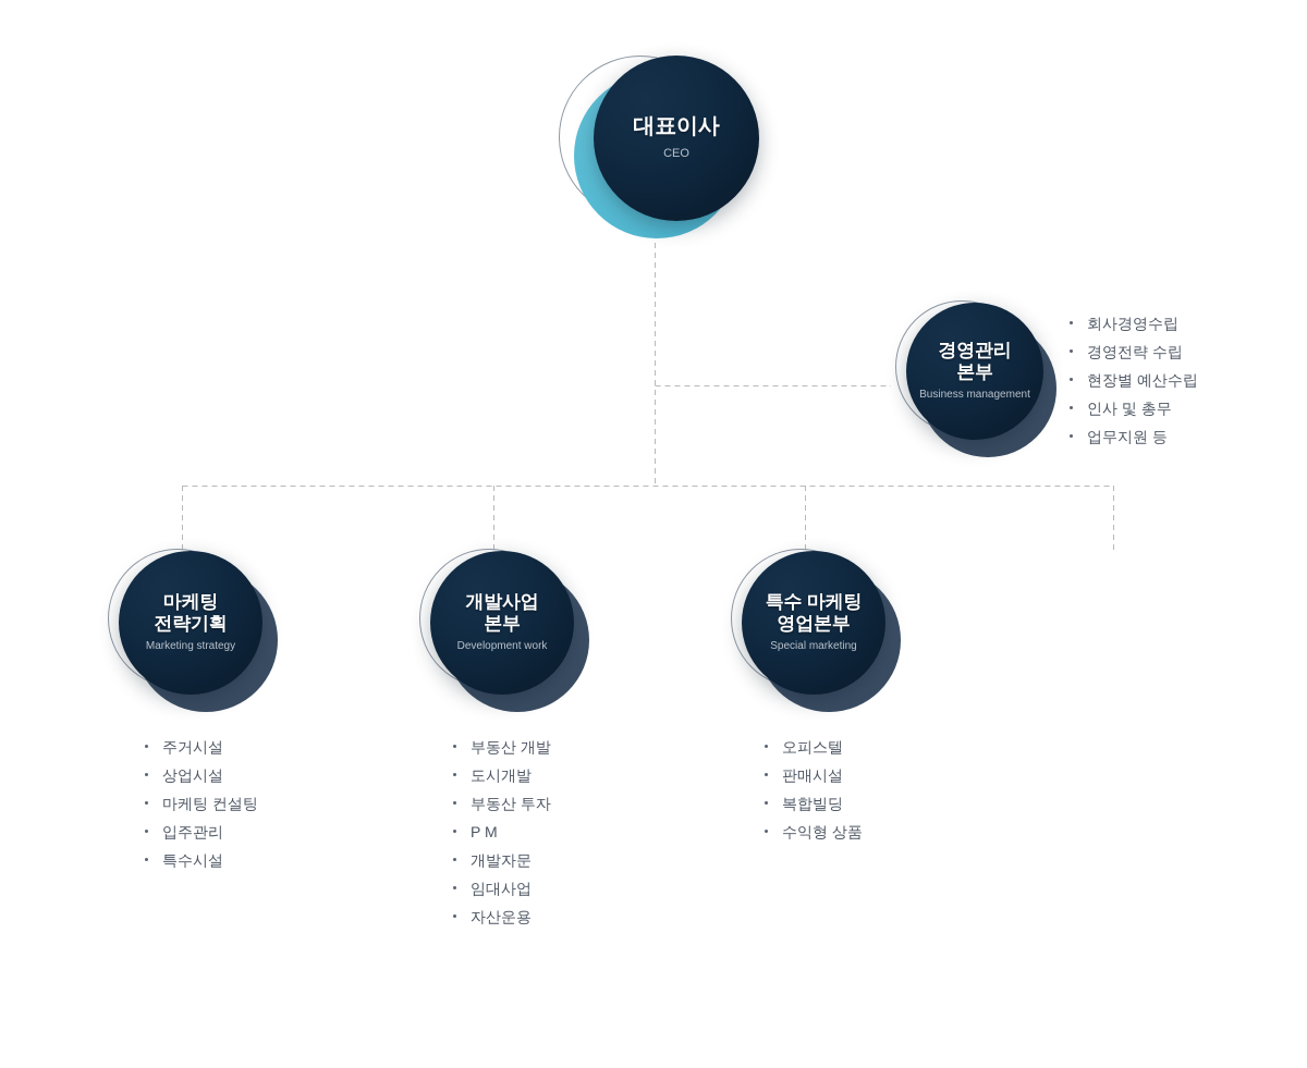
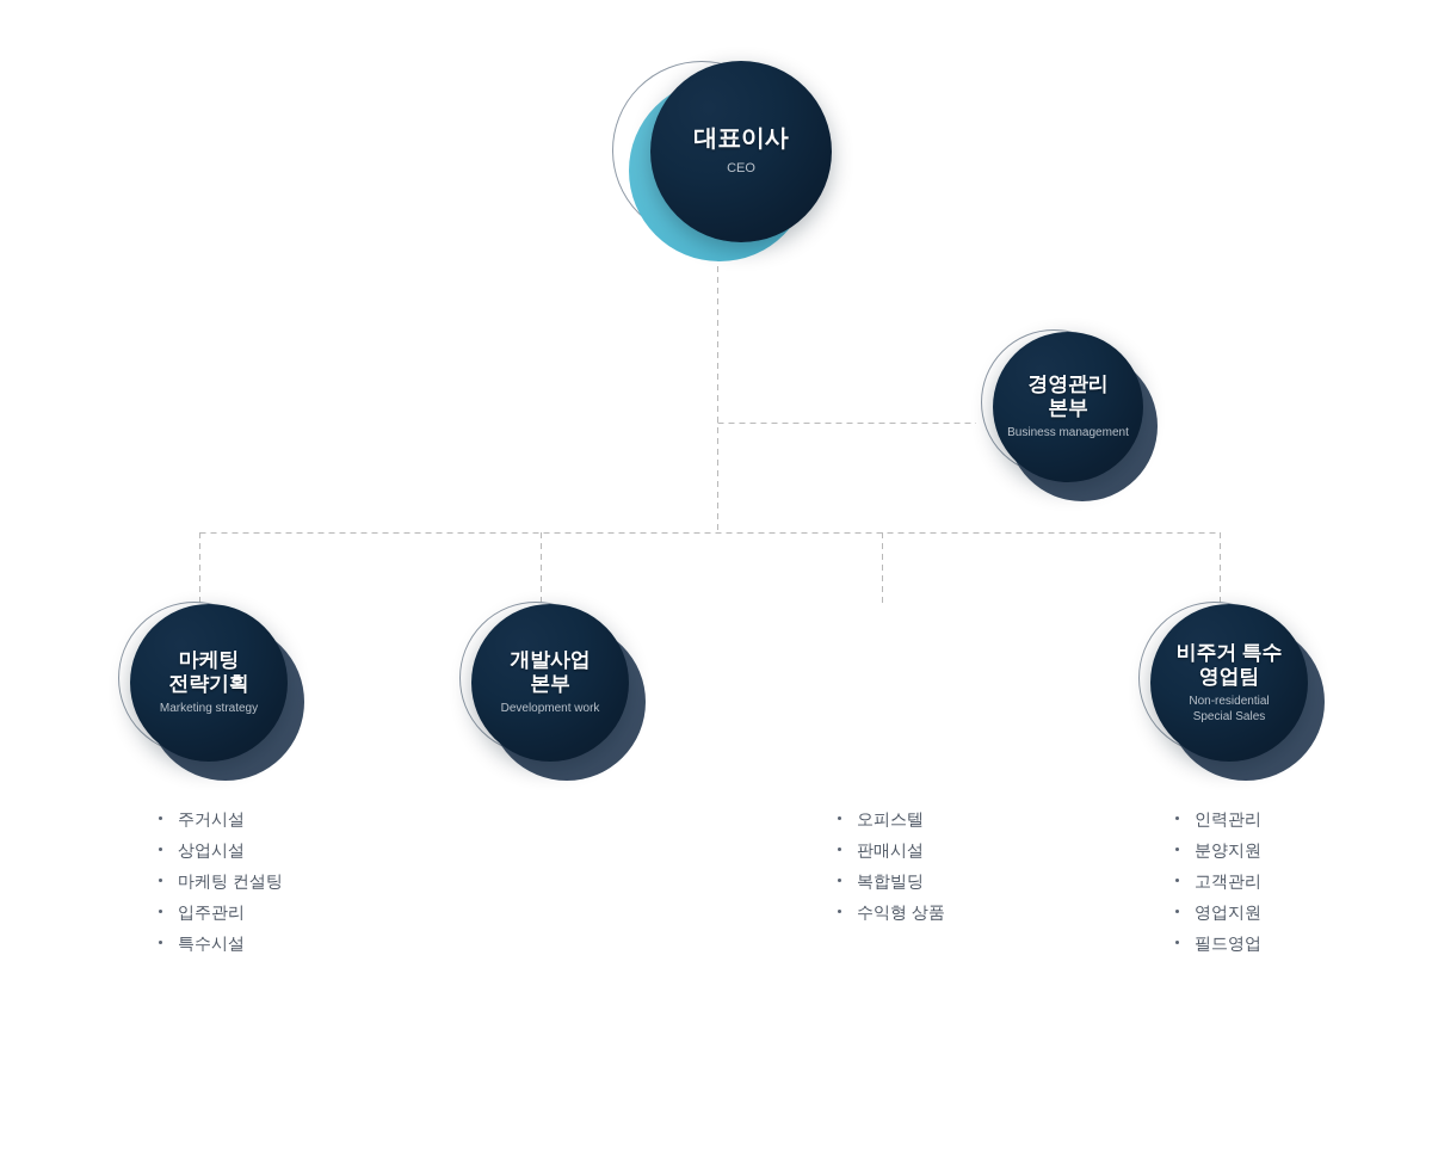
  대표이사
  CEO
  경영관리
  본부
  Business management
- 회사경영수립
- 경영전략 수립
- 현장별 예산수립
- 인사 및 총무
- 업무지원 등
  마케팅
  전략기획
  Marketing strategy
  주거시설
  상업시설
  마케팅 컨설팅
  입주관리
  특수시설
  개발사업
  본부
  Development work
- 부동산 개발
- 도시개발
- 부동산 투자
- P M
- 개발자문
- 임대사업
- 자산운용
- 특수 마케팅
- 영업본부
- Special marketing
  오피스텔
  판매시설
  복합빌딩
  수익형 상품
+ 비주거 특수
+ 영업팀
+ Non-residential
+ Special Sales
+ 인력관리
+ 분양지원
+ 고객관리
+ 영업지원
+ 필드영업
